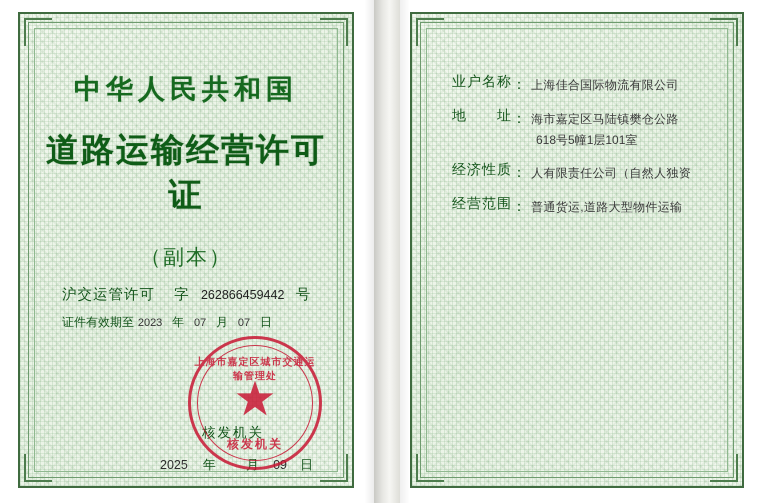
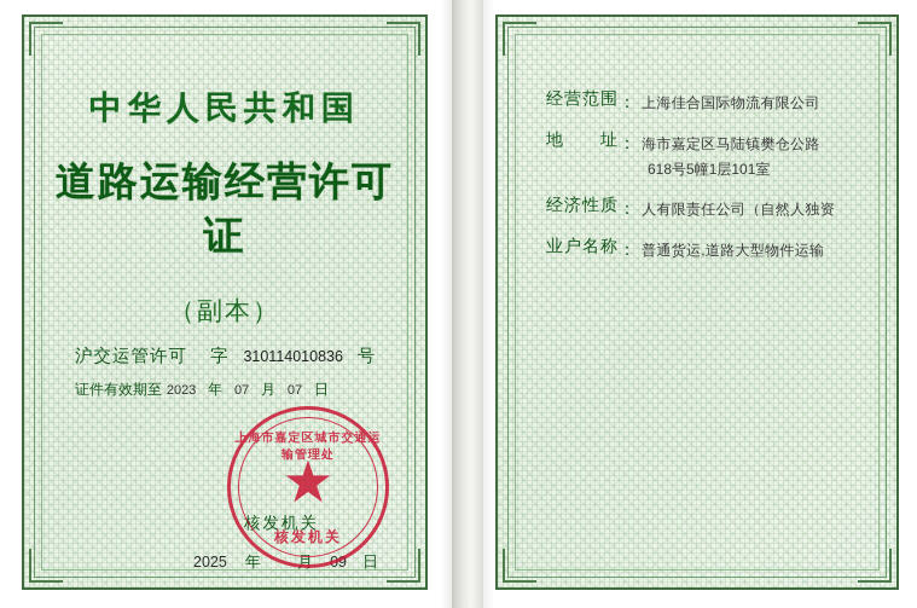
  中华人民共和国
  道路运输经营许可证
  （副本）
- 沪交运管许可 字 262866459442 号
+ 沪交运管许可 字 310114010836 号
  证件有效期至 2023 年 07 月 07 日
  上海市嘉定区城市交通运输管理处
  核发机关
  核发机关
  2025 年 月 09 日
- 业户名称： 上海佳合国际物流有限公司
+ 经营范围： 上海佳合国际物流有限公司
  地 址： 海市嘉定区马陆镇樊仓公路
  618号5幢1层101室
  经济性质： 人有限责任公司（自然人独资
- 经营范围： 普通货运,道路大型物件运输
+ 业户名称： 普通货运,道路大型物件运输
